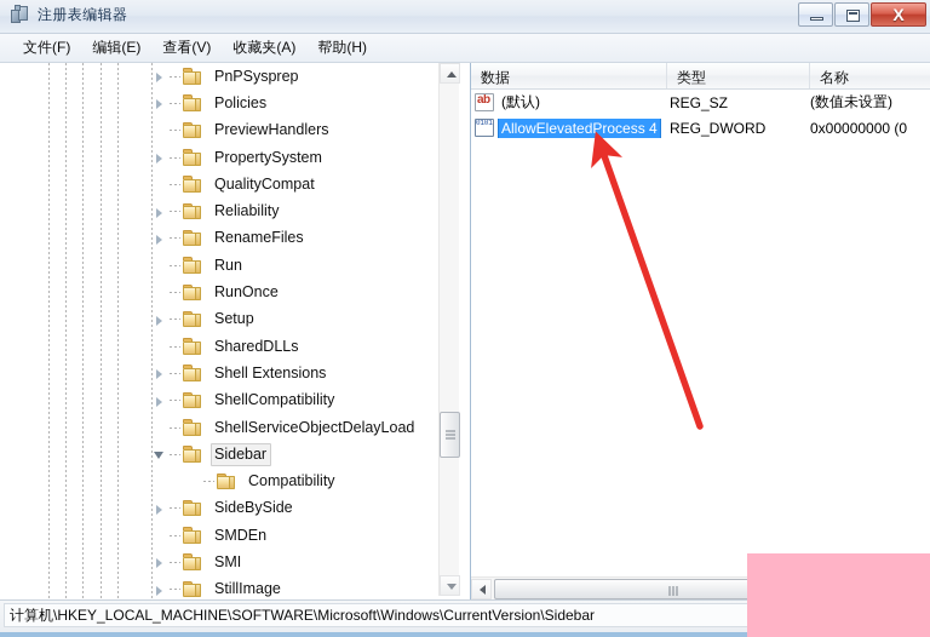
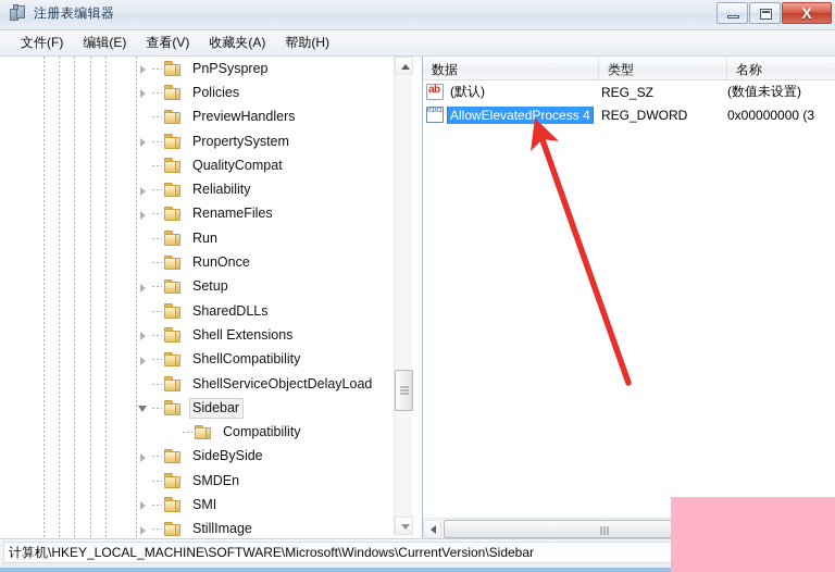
  注册表编辑器
  X
  文件(F)
  编辑(E)
  查看(V)
  收藏夹(A)
  帮助(H)
  PnPSysprep
  Policies
  PreviewHandlers
  PropertySystem
  QualityCompat
  Reliability
  RenameFiles
  Run
  RunOnce
  Setup
  SharedDLLs
  Shell Extensions
  ShellCompatibility
  ShellServiceObjectDelayLoad
  Sidebar
  Compatibility
  SideBySide
  SMDEn
  SMI
  StillImage
  数据
  类型
  名称
  (默认)
  REG_SZ
  (数值未设置)
  AllowElevatedProcess 4
  REG_DWORD
- 0x00000000 (0
+ 0x00000000 (3
  计算机\HKEY_LOCAL_MACHINE\SOFTWARE\Microsoft\Windows\CurrentVersion\Sidebar
